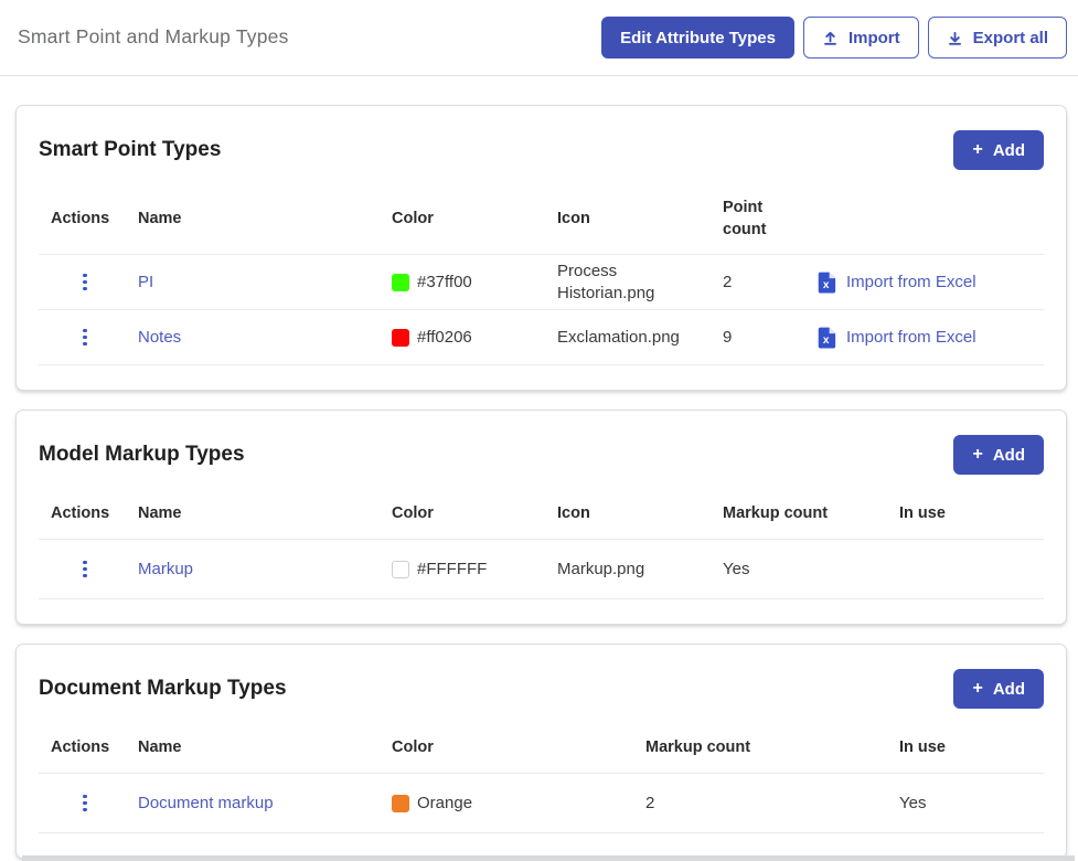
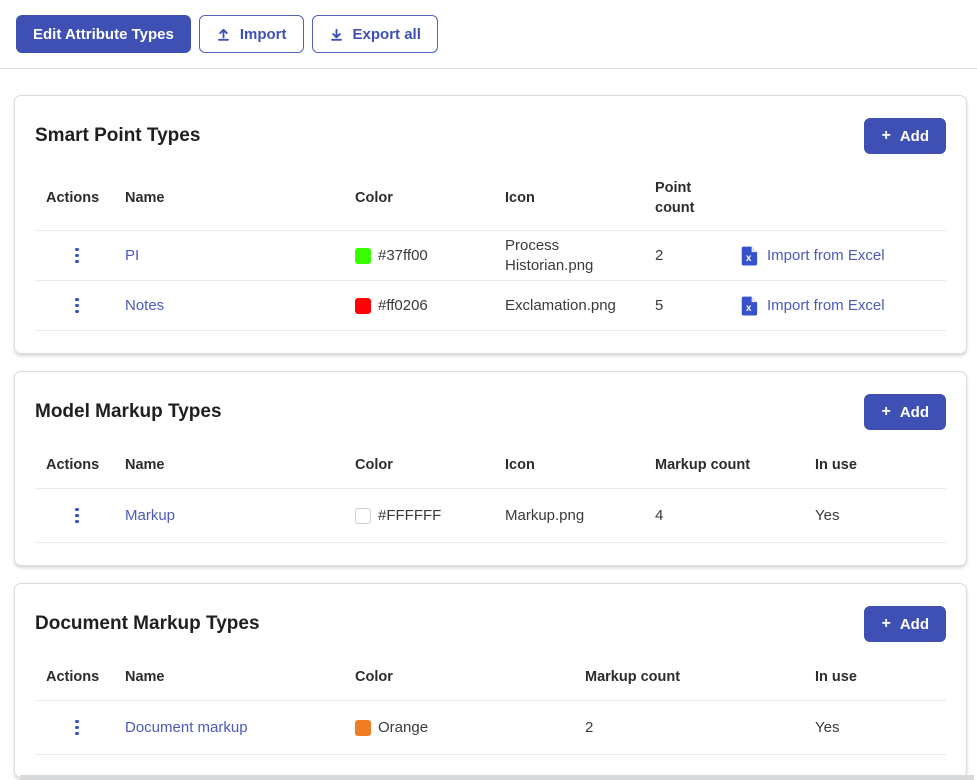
- Smart Point and Markup Types
  Edit Attribute Types
  Import
  Export all
  Smart Point Types
  +
  Add
  Actions
  Name
  Color
  Icon
  Point count
  PI
  #37ff00
  Process Historian.png
  2
  x
  Import from Excel
  Notes
  #ff0206
  Exclamation.png
- 9
+ 5
  x
  Import from Excel
  Model Markup Types
  +
  Add
  Actions
  Name
  Color
  Icon
  Markup count
  In use
  Markup
  #FFFFFF
  Markup.png
+ 4
  Yes
  Document Markup Types
  +
  Add
  Actions
  Name
  Color
  Markup count
  In use
  Document markup
  Orange
  2
  Yes
